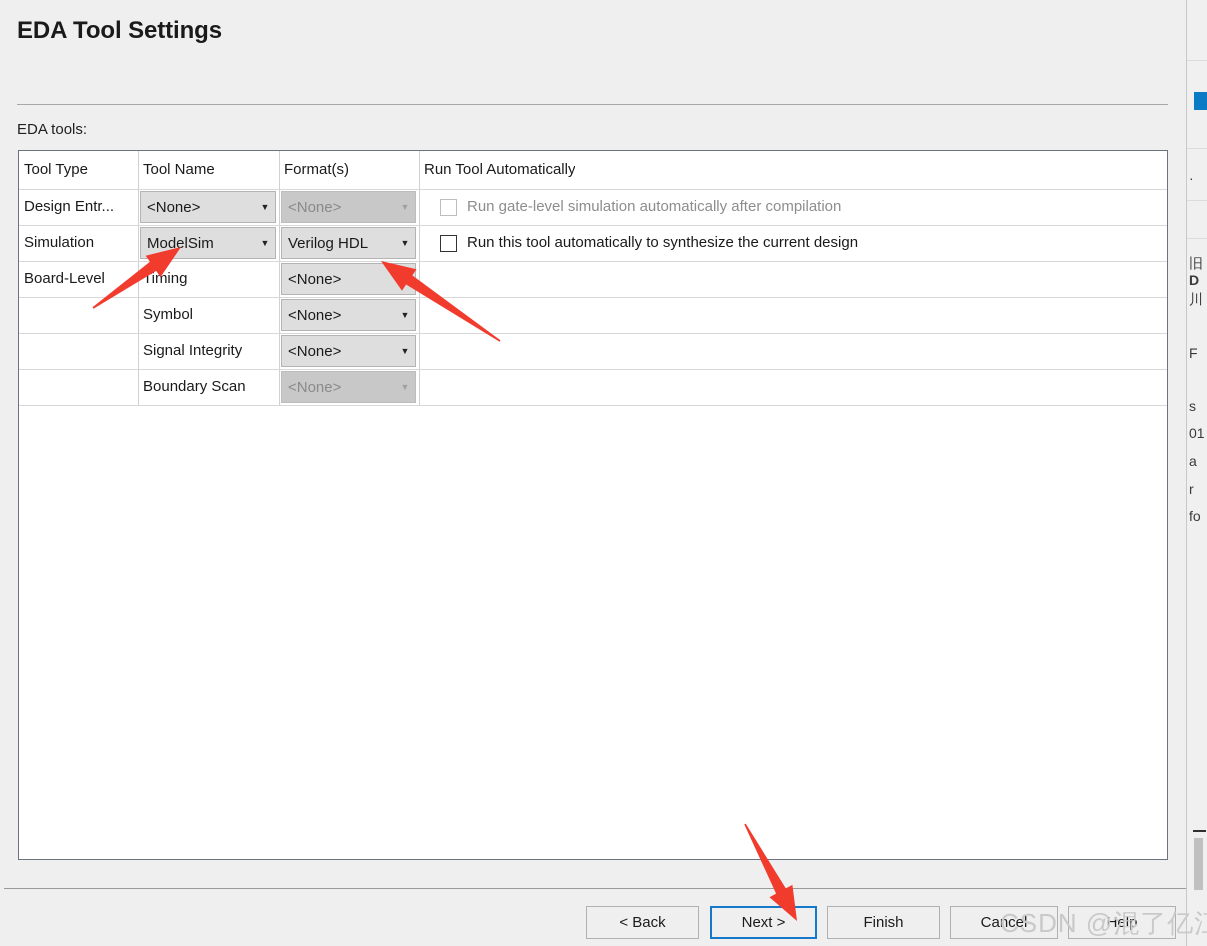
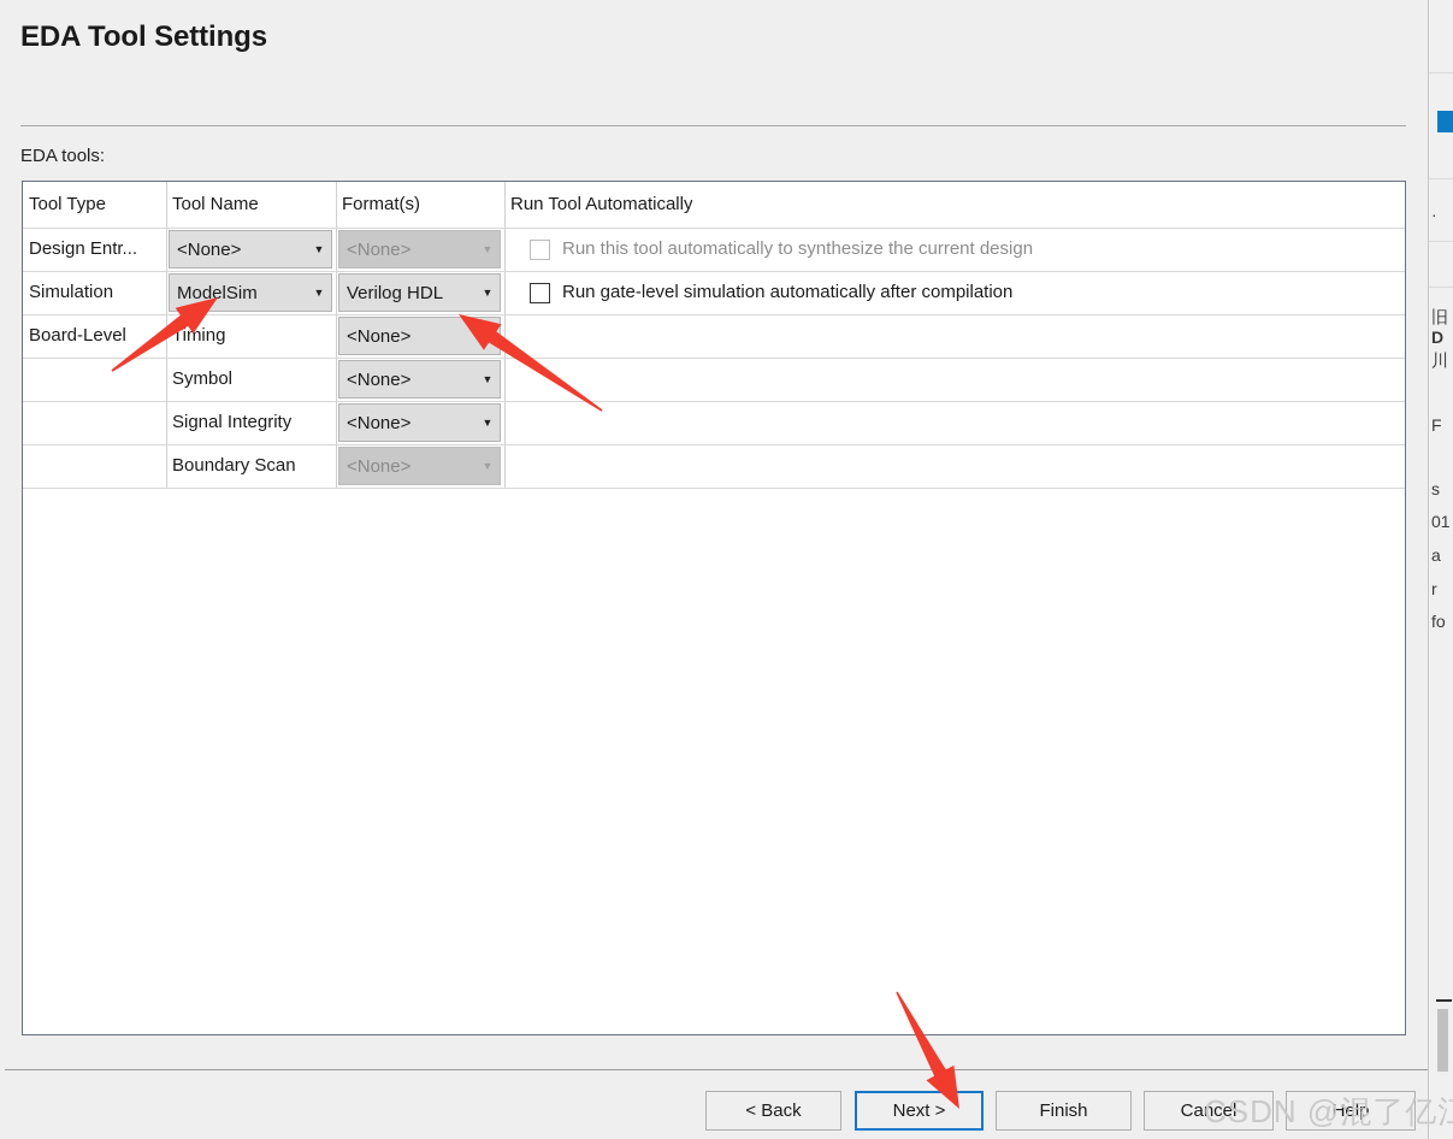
  ·
  旧
  D
  川
  F
  s
  01
  a
  r
  fo
  EDA Tool Settings
  EDA tools:
  Tool Type
  Tool Name
  Format(s)
  Run Tool Automatically
  Design Entr...
  <None>
  ▼
  <None>
  ▼
- Run gate-level simulation automatically after compilation
+ Run this tool automatically to synthesize the current design
  Simulation
  ModelSim
  ▼
  Verilog HDL
  ▼
- Run this tool automatically to synthesize the current design
+ Run gate-level simulation automatically after compilation
  Board-Level
  Timing
  <None>
  Symbol
  <None>
  ▼
  Signal Integrity
  <None>
  ▼
  Boundary Scan
  <None>
  ▼
  < Back
  Next >
  Finish
  Cancel
  Help
  CSDN @混了亿
